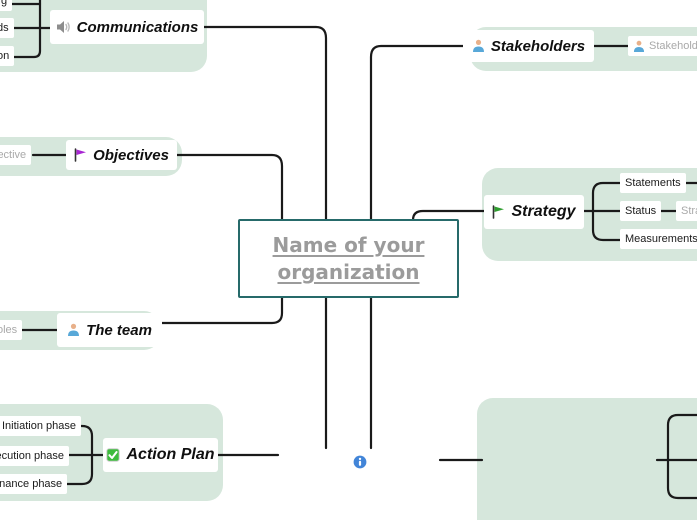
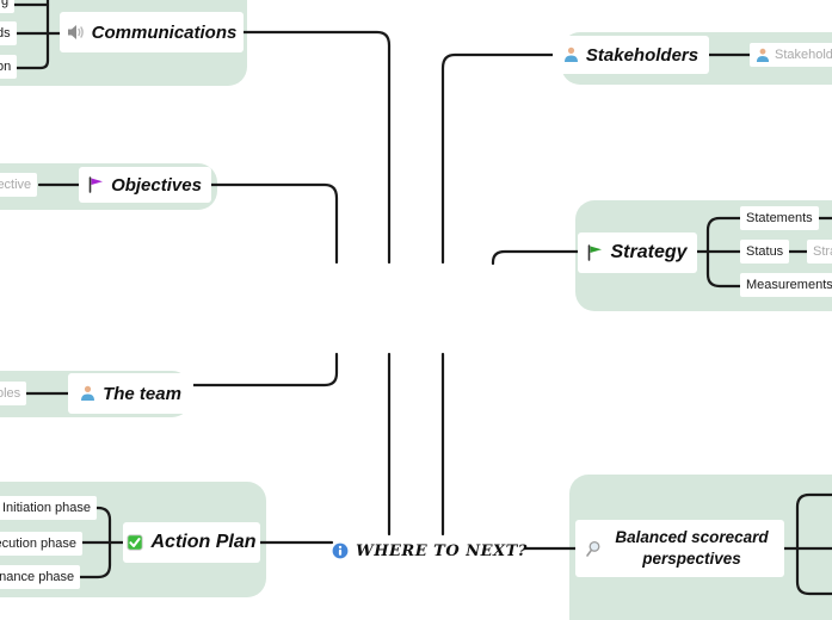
- Name of your organization
  Communications
  Objectives
  The team
  Action Plan
  Stakeholders
  Strategy
+ Balanced scorecard perspectives
+ WHERE TO NEXT?
  g
  ds
  on
  ective
  oles
  Initiation phase
  cution phase
  nance phase
  Stakehold
  Statements
  Status
  Measurements
  Str
